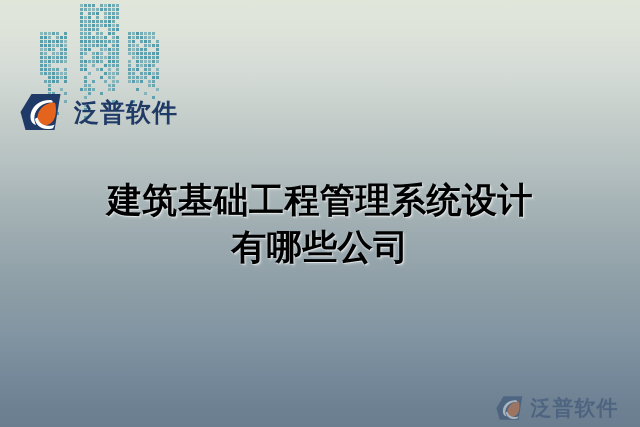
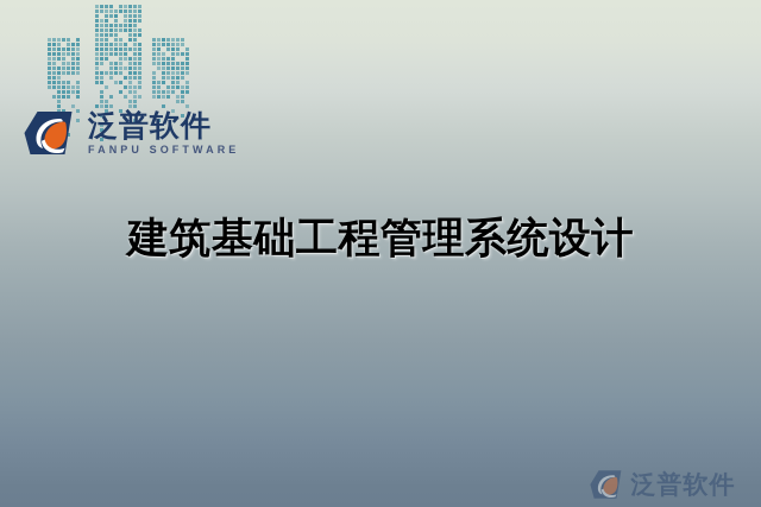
  泛普软件
+ FANPU SOFTWARE
  建筑基础工程管理系统设计
- 有哪些公司
  泛普软件
